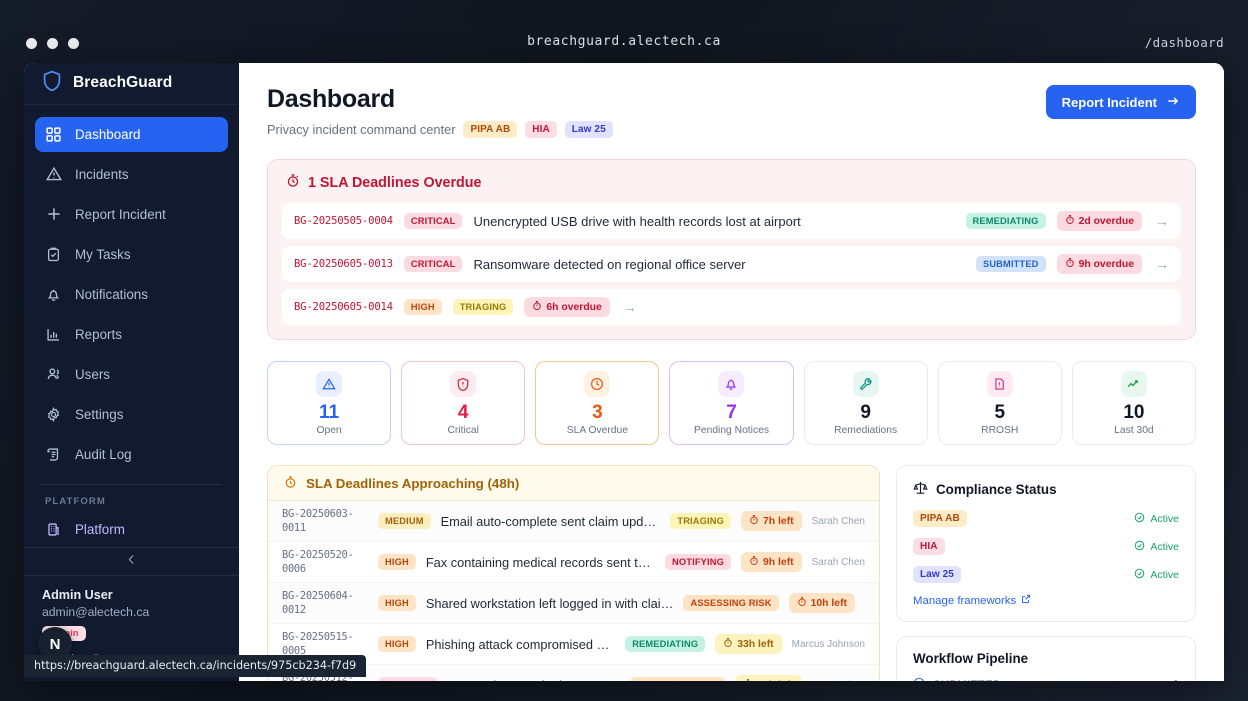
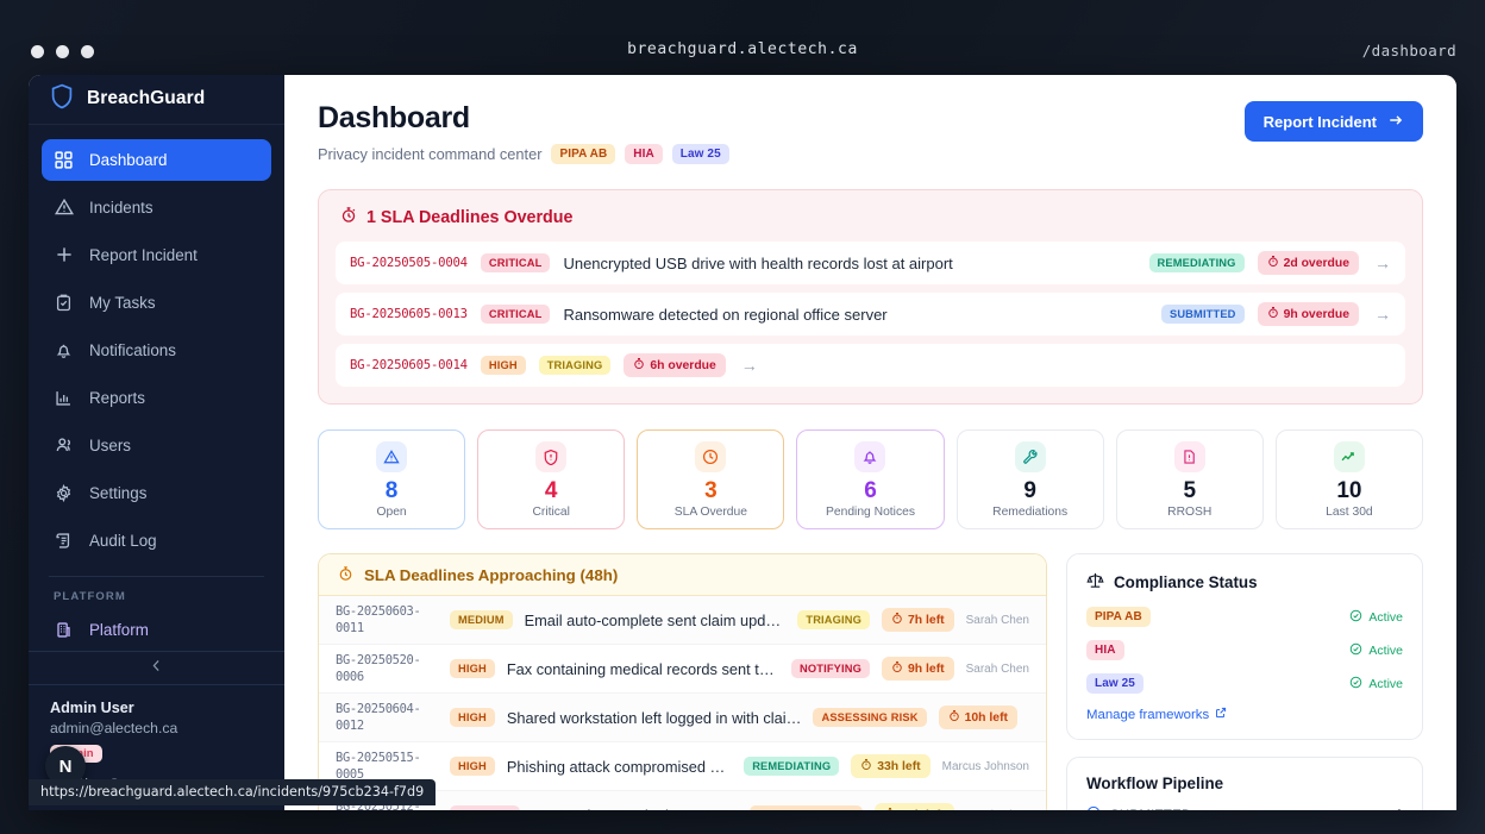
  breachguard.alectech.ca
  /dashboard
  BreachGuard
  Dashboard
  Incidents
  Report Incident
  My Tasks
  Notifications
  Reports
  Users
  Settings
  Audit Log
  PLATFORM
  Platform
  Admin User
  admin@alectech.ca
  Dashboard
  Privacy incident command center
  PIPA AB
  HIA
  Law 25
  Report Incident
  1 SLA Deadlines Overdue
  BG-20250505-0004
  CRITICAL
  Unencrypted USB drive with health records lost at airport
  REMEDIATING
  2d overdue
  →
  BG-20250605-0013
  CRITICAL
  Ransomware detected on regional office server
  SUBMITTED
  9h overdue
  →
  BG-20250605-0014
  HIGH
  TRIAGING
  6h overdue
  →
- 11
+ 8
  Open
  4
  Critical
  3
  SLA Overdue
- 7
+ 6
  Pending Notices
  9
  Remediations
  5
  RROSH
  10
  Last 30d
  SLA Deadlines Approaching (48h)
  BG-20250603-0011
  MEDIUM
  Email auto-complete sent claim update
  TRIAGING
  7h left
  Sarah Chen
  BG-20250520-0006
  HIGH
  Fax containing medical records sent to w
  NOTIFYING
  9h left
  Sarah Chen
  BG-20250604-0012
  HIGH
  Shared workstation left logged in with claim
  ASSESSING RISK
  10h left
  BG-20250515-0005
  HIGH
  Phishing attack compromised HR
  REMEDIATING
  33h left
  Marcus Johnson
  BG-20250512-
  Compliance Status
  PIPA AB
  Active
  HIA
  Active
  Law 25
  Active
  Manage frameworks
  Workflow Pipeline
  N
  https://breachguard.alectech.ca/incidents/975cb234-f7d9
